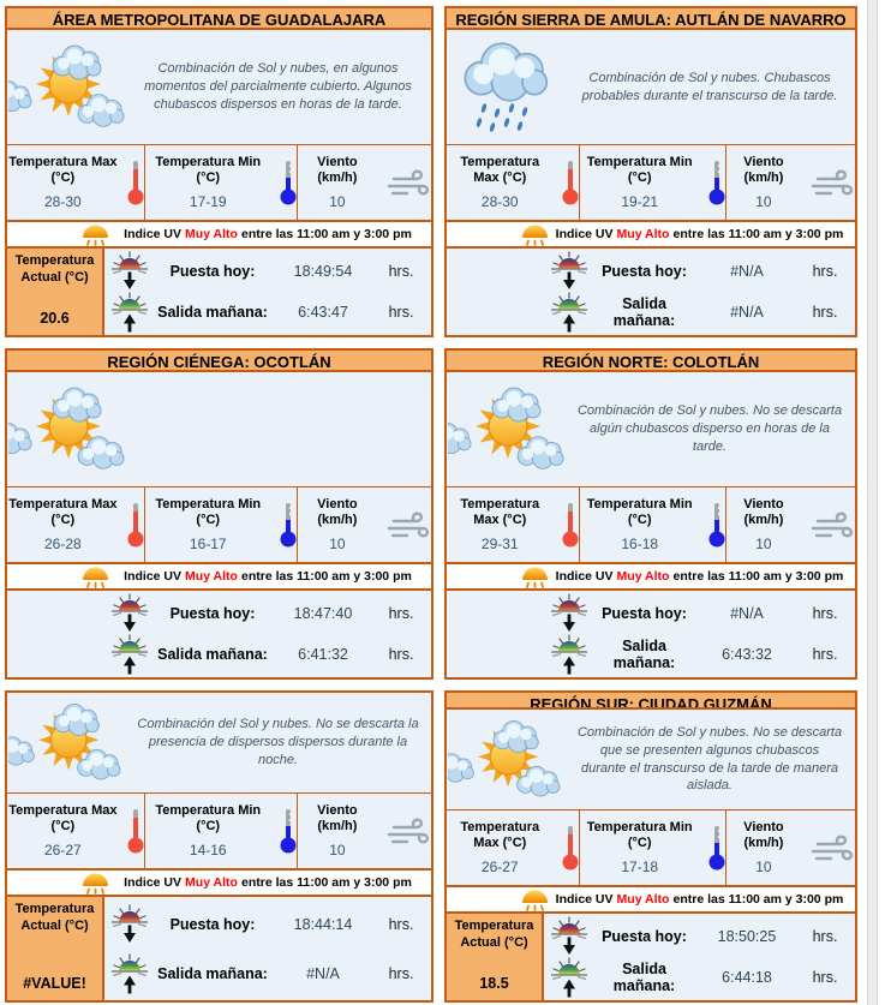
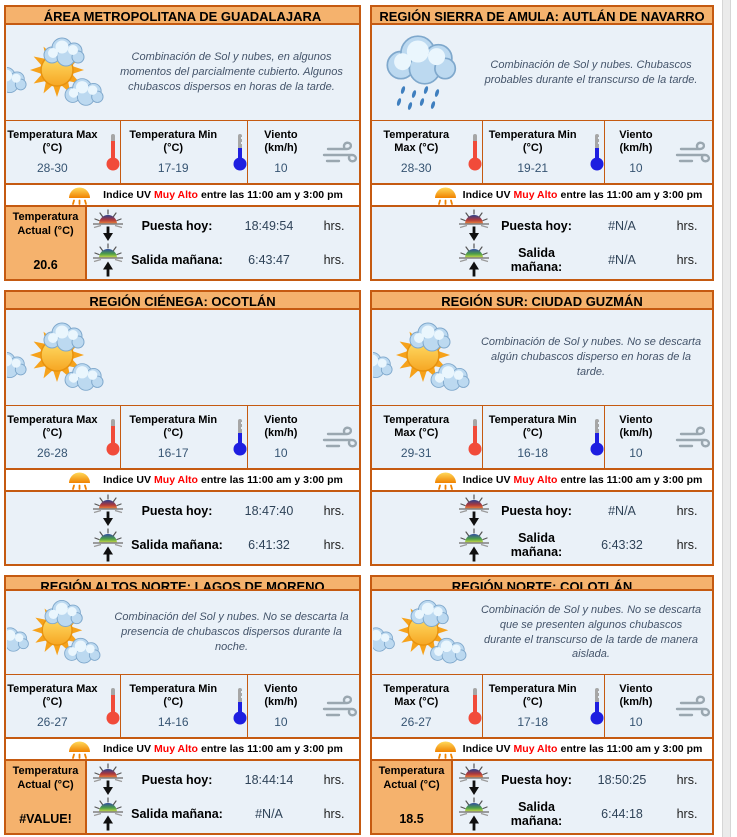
  ÁREA METROPOLITANA DE GUADALAJARA
  Combinación de Sol y nubes, en algunos momentos del parcialmente cubierto. Algunos chubascos dispersos en horas de la tarde.
  Temperatura Max (°C)
  28-30
  Temperatura Min (°C)
  17-19
  Viento (km/h)
  10
  Indice UV Muy Alto entre las 11:00 am y 3:00 pm
  Temperatura Actual (°C)
  20.6
  Puesta hoy:
  18:49:54
  hrs.
  Salida mañana:
  6:43:47
  hrs.
  REGIÓN SIERRA DE AMULA: AUTLÁN DE NAVARRO
  Combinación de Sol y nubes. Chubascos probables durante el transcurso de la tarde.
  Temperatura Max (°C)
  28-30
  Temperatura Min (°C)
  19-21
  Viento (km/h)
  10
  Indice UV Muy Alto entre las 11:00 am y 3:00 pm
  Puesta hoy:
  #N/A
  hrs.
  Salida mañana:
  #N/A
  hrs.
  REGIÓN CIÉNEGA: OCOTLÁN
  Temperatura Max (°C)
  26-28
  Temperatura Min (°C)
  16-17
  Viento (km/h)
  10
  Indice UV Muy Alto entre las 11:00 am y 3:00 pm
  Puesta hoy:
  18:47:40
  hrs.
  Salida mañana:
  6:41:32
  hrs.
- REGIÓN NORTE: COLOTLÁN
+ REGIÓN SUR: CIUDAD GUZMÁN
  Combinación de Sol y nubes. No se descarta algún chubascos disperso en horas de la tarde.
  Temperatura Max (°C)
  29-31
  Temperatura Min (°C)
  16-18
  Viento (km/h)
  10
  Indice UV Muy Alto entre las 11:00 am y 3:00 pm
  Puesta hoy:
  #N/A
  hrs.
  Salida mañana:
  6:43:32
  hrs.
+ REGIÓN ALTOS NORTE: LAGOS DE MORENO
- Combinación del Sol y nubes. No se descarta la presencia de dispersos dispersos durante la noche.
+ Combinación del Sol y nubes. No se descarta la presencia de chubascos dispersos durante la noche.
  Temperatura Max (°C)
  26-27
  Temperatura Min (°C)
  14-16
  Viento (km/h)
  10
  Indice UV Muy Alto entre las 11:00 am y 3:00 pm
  Temperatura Actual (°C)
  #VALUE!
  Puesta hoy:
  18:44:14
  hrs.
  Salida mañana:
  #N/A
  hrs.
- REGIÓN SUR: CIUDAD GUZMÁN
+ REGIÓN NORTE: COLOTLÁN
  Combinación de Sol y nubes. No se descarta que se presenten algunos chubascos durante el transcurso de la tarde de manera aislada.
  Temperatura Max (°C)
  26-27
  Temperatura Min (°C)
  17-18
  Viento (km/h)
  10
  Indice UV Muy Alto entre las 11:00 am y 3:00 pm
  Temperatura Actual (°C)
  18.5
  Puesta hoy:
  18:50:25
  hrs.
  Salida mañana:
  6:44:18
  hrs.
